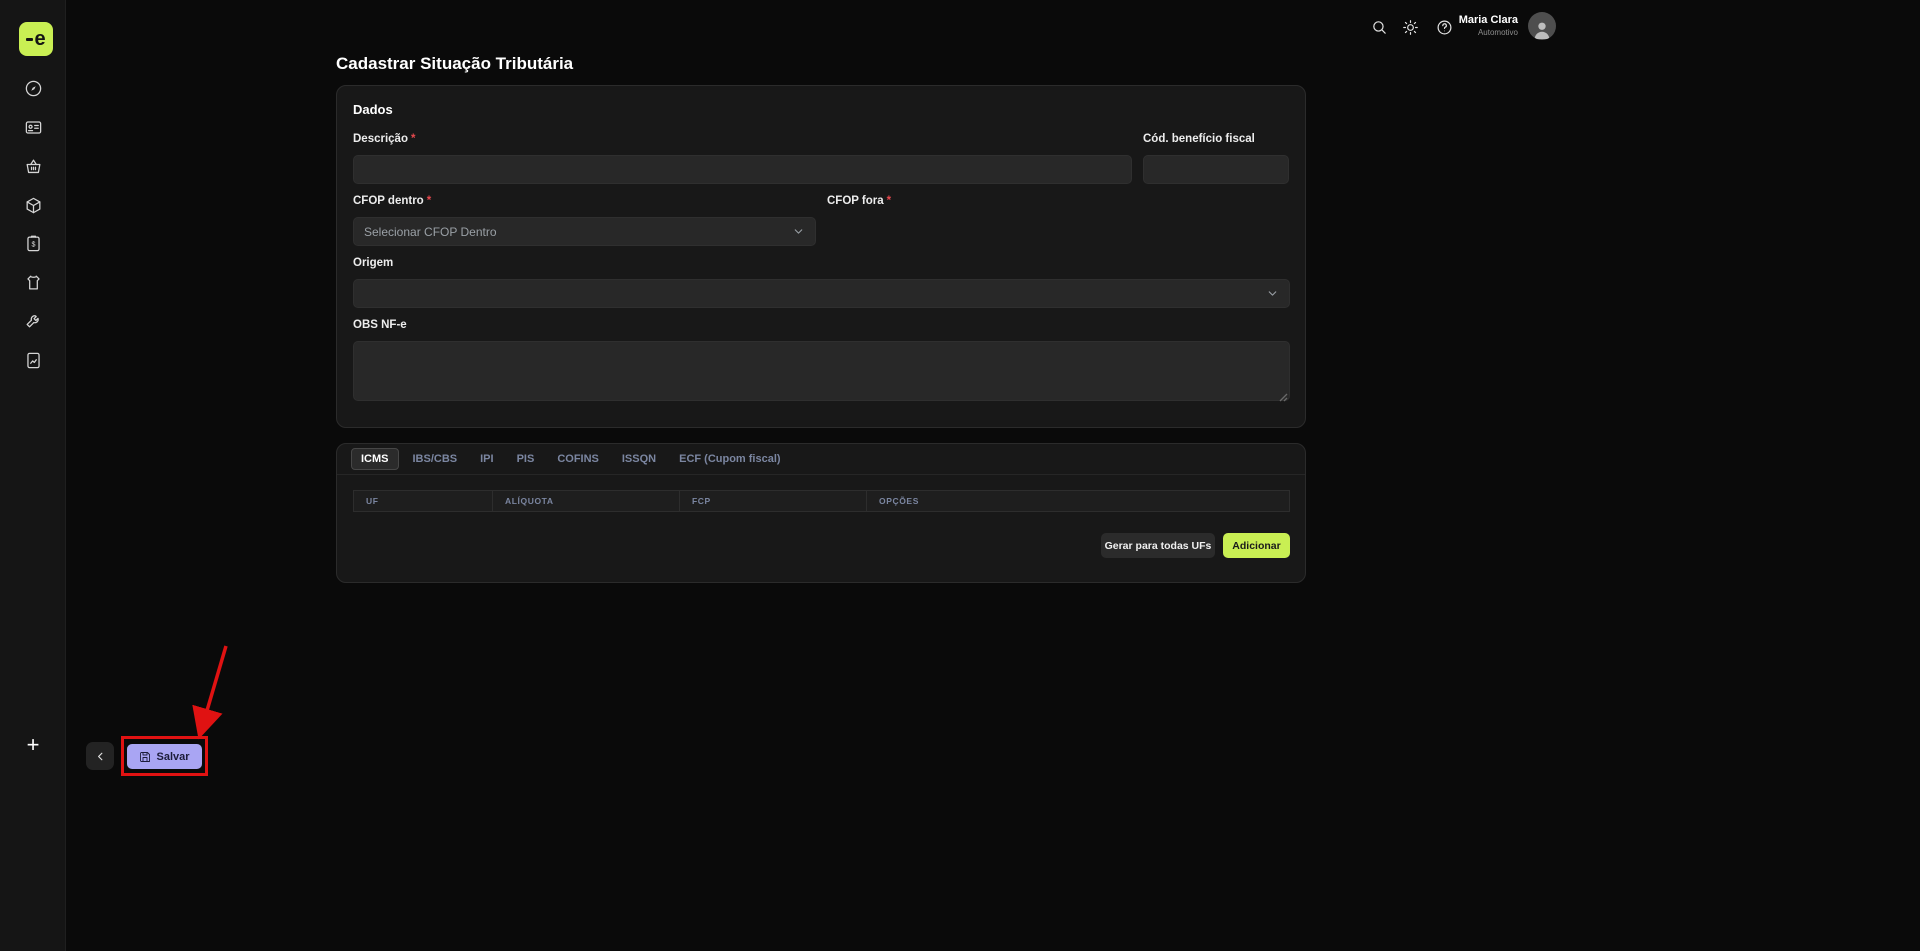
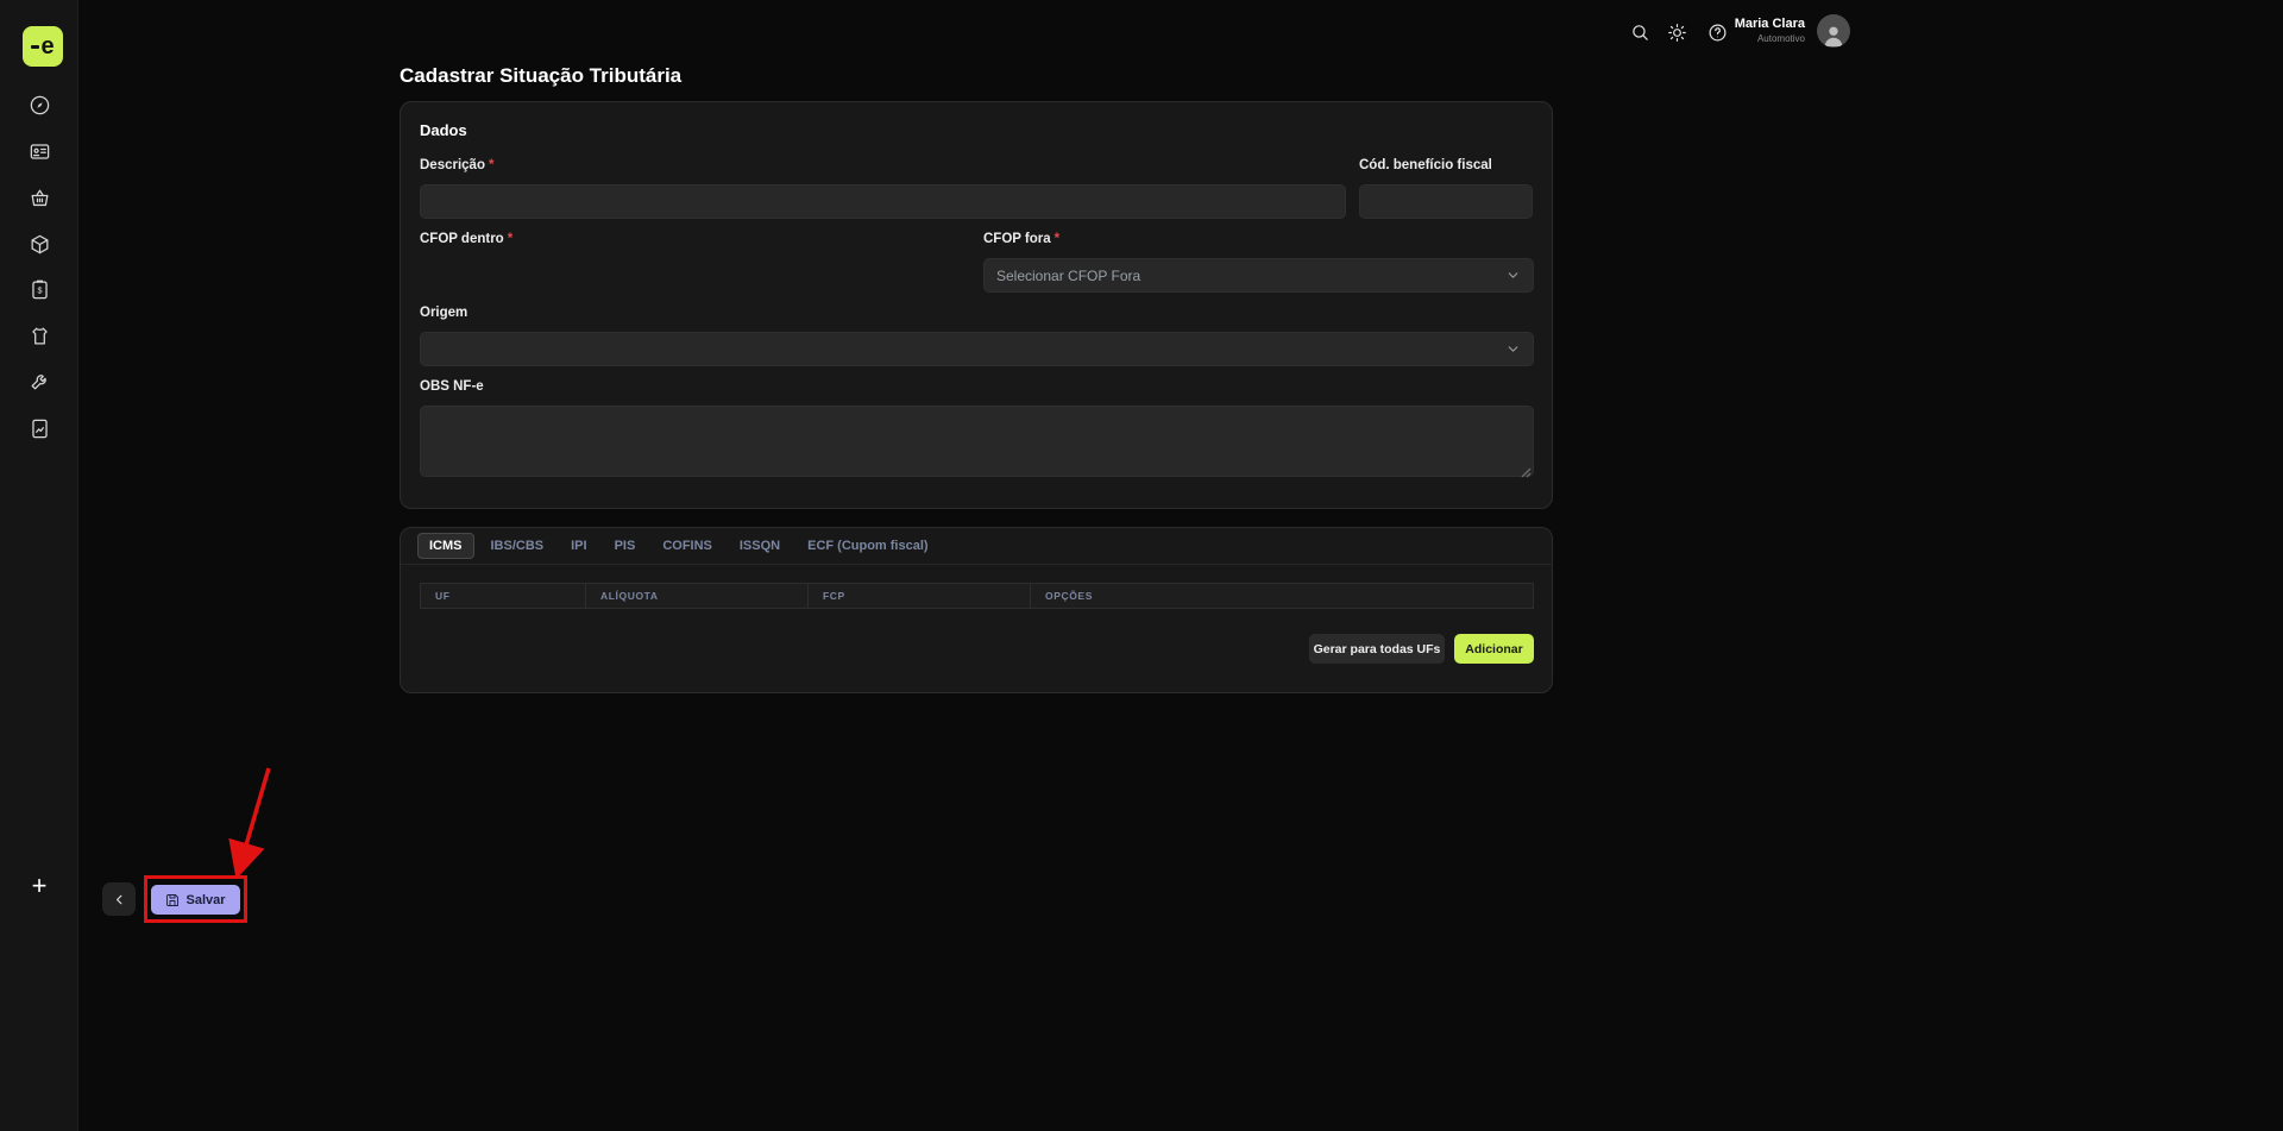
  e
  $
  +
  Maria Clara
  Automotivo
  Cadastrar Situação Tributária
  Dados
  Descrição *
  Cód. benefício fiscal
  CFOP dentro *
- Selecionar CFOP Dentro
  CFOP fora *
+ Selecionar CFOP Fora
  Origem
  OBS NF-e
  ICMS
  IBS/CBS
  IPI
  PIS
  COFINS
  ISSQN
  ECF (Cupom fiscal)
  UF
  ALÍQUOTA
  FCP
  OPÇÕES
  Gerar para todas UFs
  Adicionar
  Salvar
